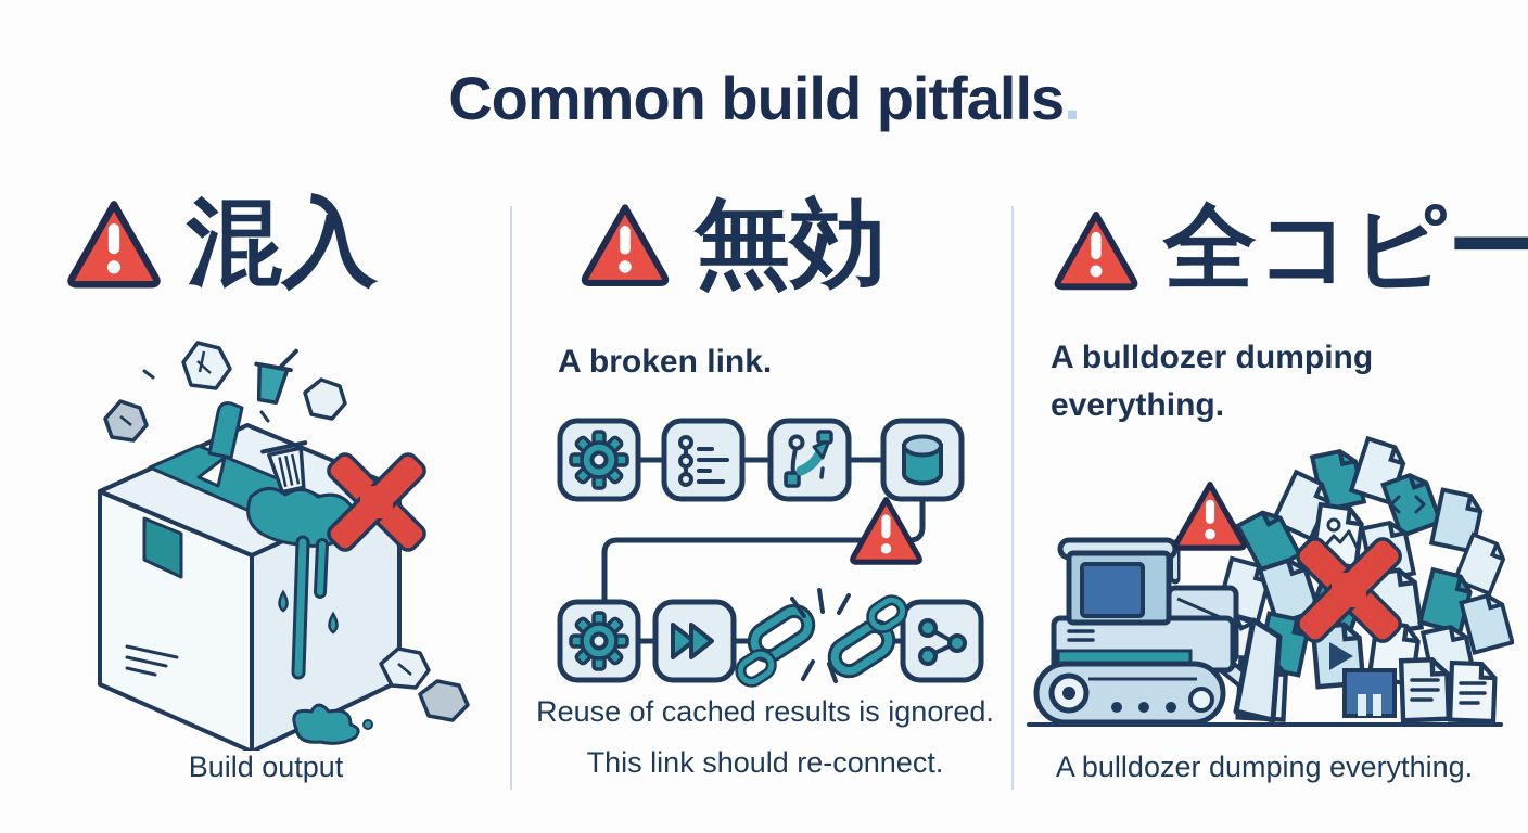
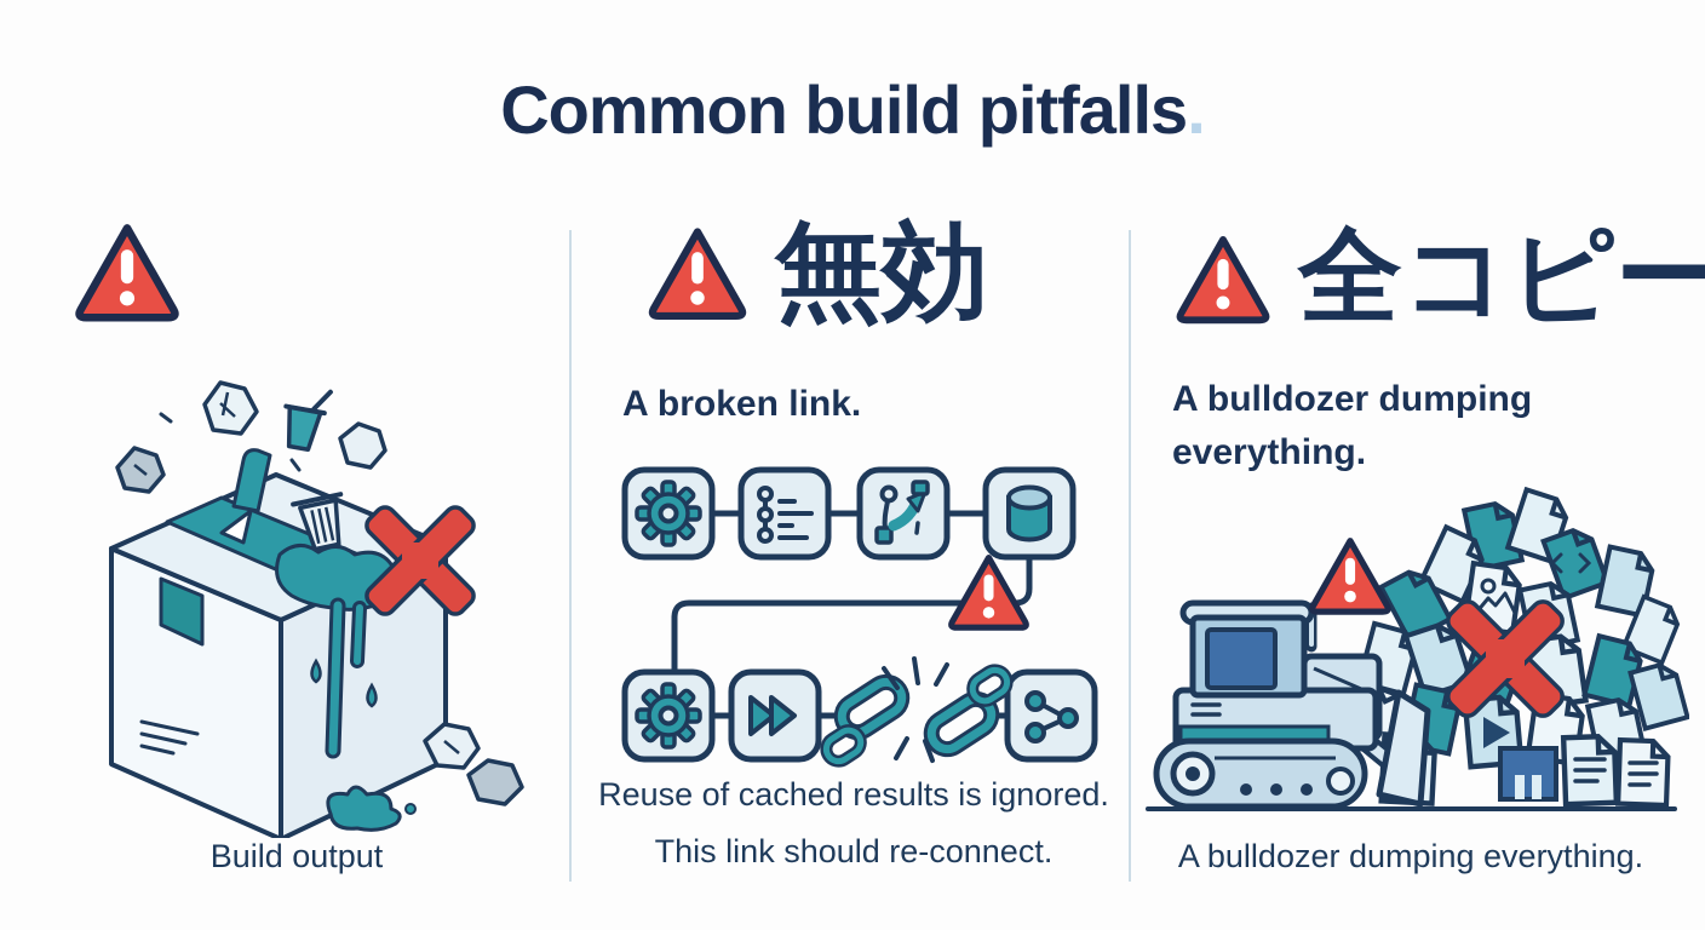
  Common build pitfalls.
- 混入
  Build output
  無効
  A broken link.
  Reuse of cached results is ignored.
  This link should re-connect.
  全コピー
  A bulldozer dumping
  everything.
  A bulldozer dumping everything.
